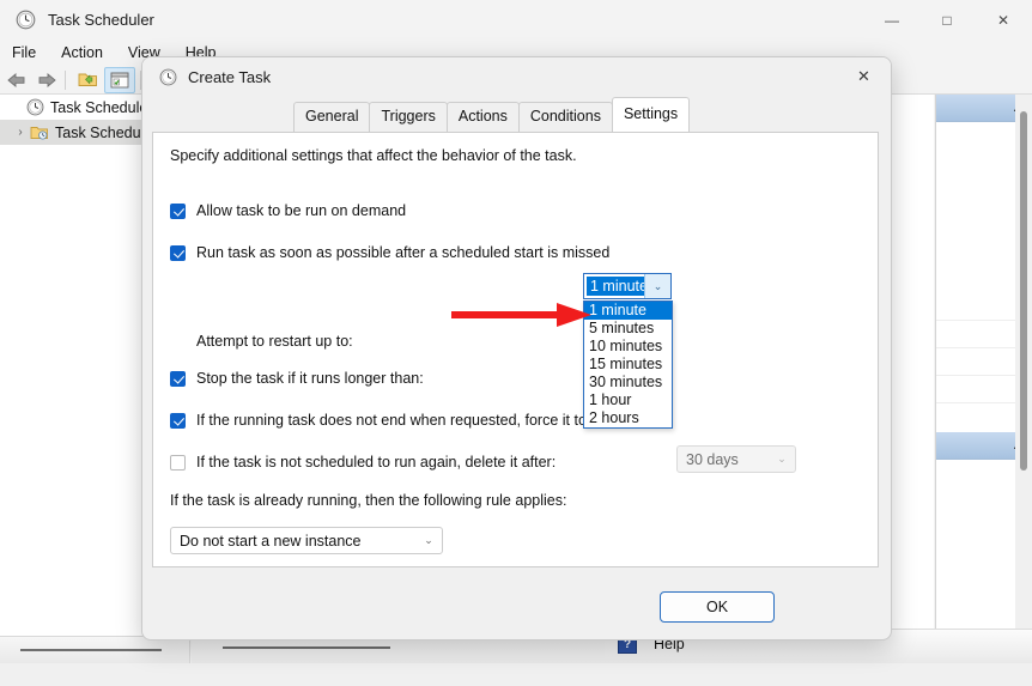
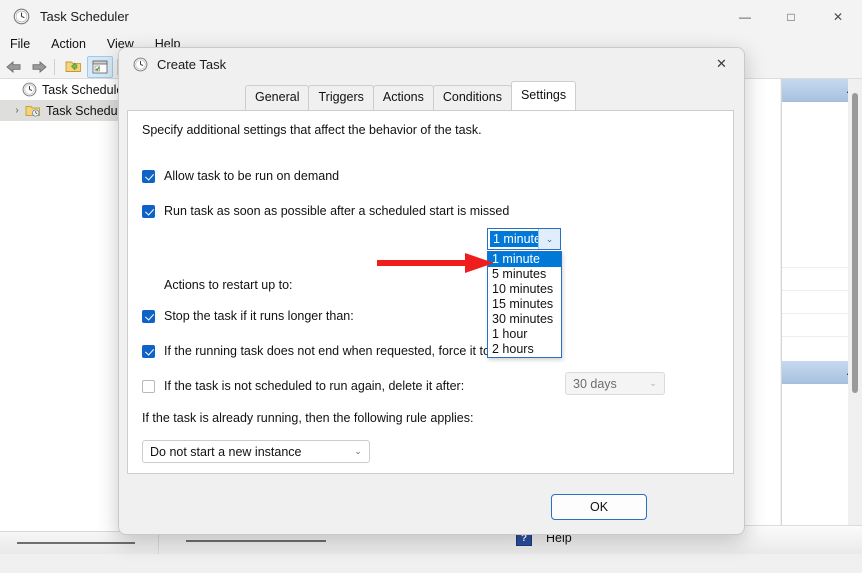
  Task Scheduler
  —
  □
  ✕
  File
  Action
  View
  Help
  Task Schedul
  ›
  Task Schedu
  ?
  Help
  Create Task
  ✕
  General
  Triggers
  Actions
  Conditions
  Settings
  Specify additional settings that affect the behavior of the task.
  Allow task to be run on demand
  Run task as soon as possible after a scheduled start is missed
- Attempt to restart up to:
+ Actions to restart up to:
  Stop the task if it runs longer than:
  If the running task does not end when requested, force it t
  If the task is not scheduled to run again, delete it after:
  30 days
  ⌄
  If the task is already running, then the following rule applies:
  Do not start a new instance
  ⌄
  OK
  1 minut
  ⌄
  1 minute
  5 minutes
  10 minutes
  15 minutes
  30 minutes
  1 hour
  2 hours
